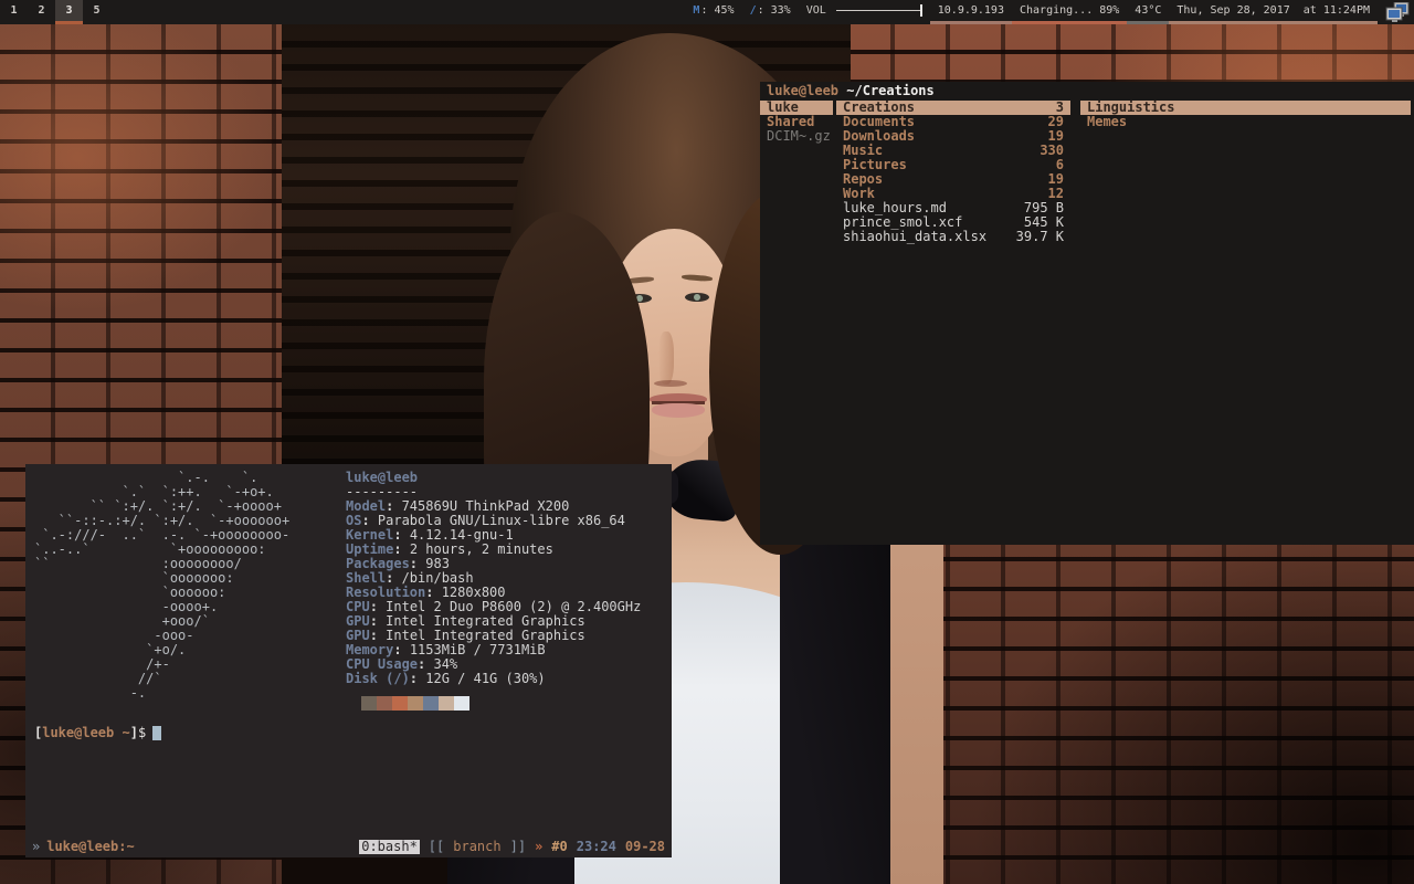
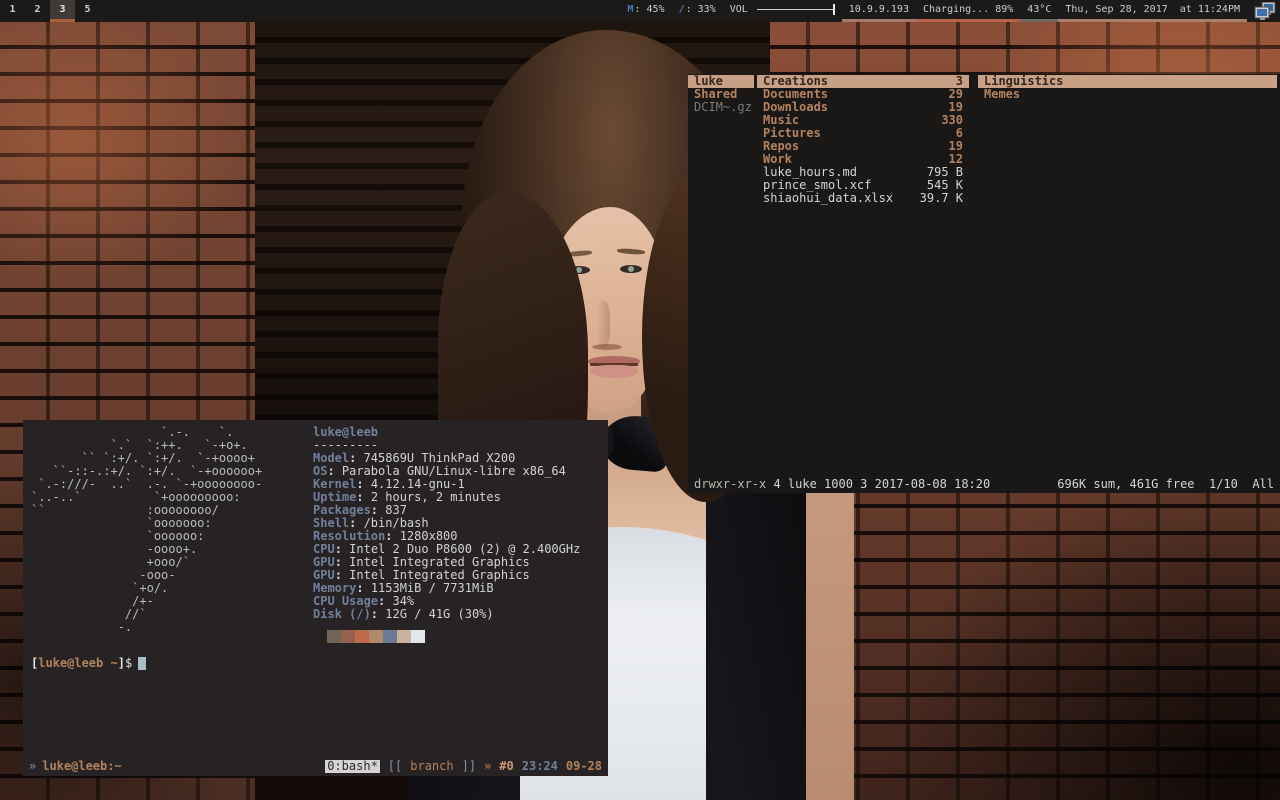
  1
  2
  3
  5
  M
  : 45%
  /
  : 33%
  VOL
  10.9.9.193
  Charging... 89%
  43°C
  Thu, Sep 28, 2017 at 11:24PM
- luke@leeb ~/Creations
  luke
  Shared
  DCIM~.gz
  Creations
  3
  Documents
  29
  Downloads
  19
  Music
  330
  Pictures
  6
  Repos
  19
  Work
  12
  luke_hours.md
  795 B
  prince_smol.xcf
  545 K
  shiaohui_data.xlsx
  39.7 K
  Linguistics
  Memes
+ drwxr-xr-x 4 luke 1000 3 2017-08-08 18:20
+ 696K sum, 461G free 1/10 All
  `.-. `.
  `.` `:++. `-+o+.
  `` `:+/. `:+/. `-+oooo+
  ``-::-.:+/. `:+/. `-+oooooo+
  `.-:///- ..` .-. `-+oooooooo-
  `..-..` `+ooooooooo:
  `` :oooooooo/
  `ooooooo:
  `oooooo:
  -oooo+.
  +ooo/`
  -ooo-
  `+o/.
  /+-
  //`
  -.
  luke@leeb
  ---------
  Model: 745869U ThinkPad X200
  OS: Parabola GNU/Linux-libre x86_64
  Kernel: 4.12.14-gnu-1
  Uptime: 2 hours, 2 minutes
- Packages: 983
+ Packages: 837
  Shell: /bin/bash
  Resolution: 1280x800
  CPU: Intel 2 Duo P8600 (2) @ 2.400GHz
  GPU: Intel Integrated Graphics
  GPU: Intel Integrated Graphics
  Memory: 1153MiB / 7731MiB
  CPU Usage: 34%
  Disk (/): 12G / 41G (30%)
  [luke@leeb ~]$
  » luke@leeb:~
  0:bash*
  [[
  branch
  ]]
  »
  #0
  23:24
  09-28
